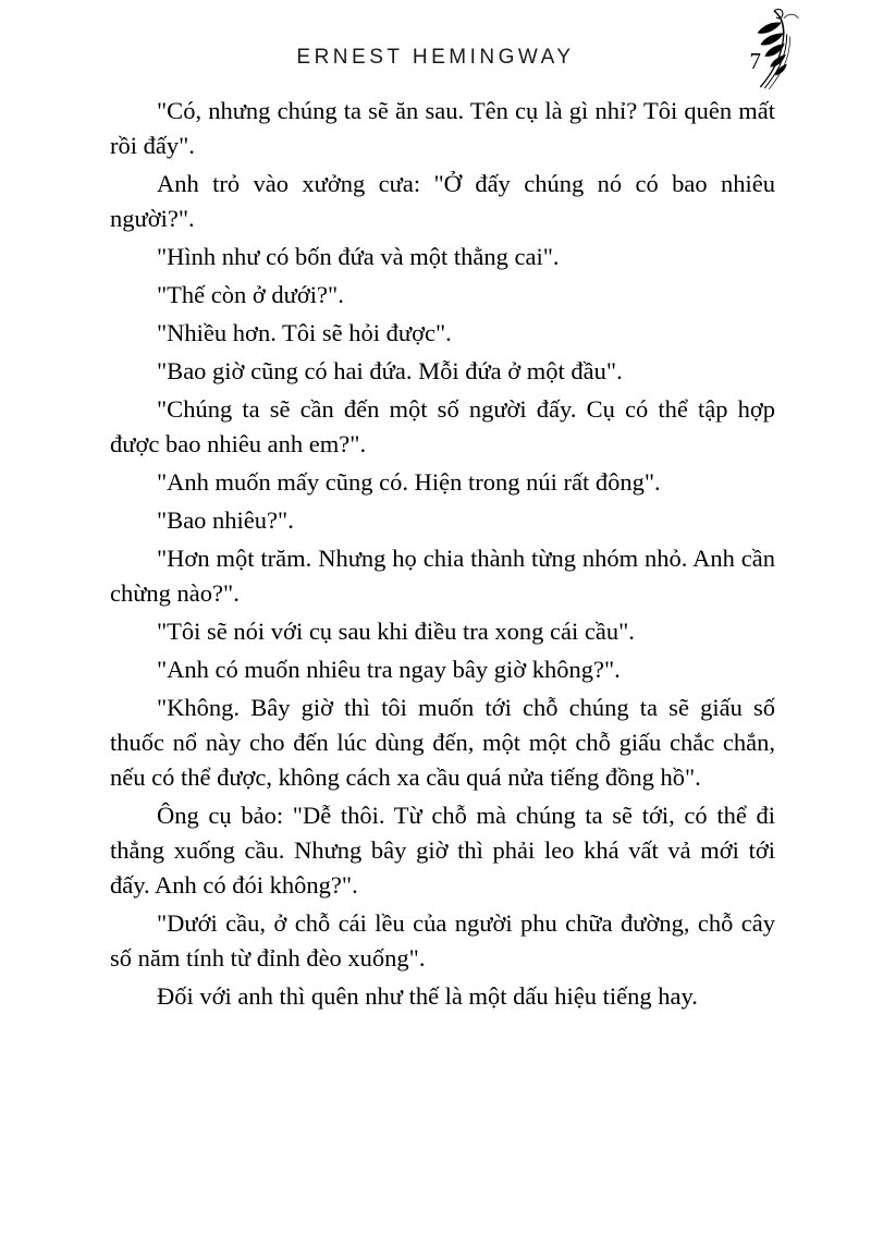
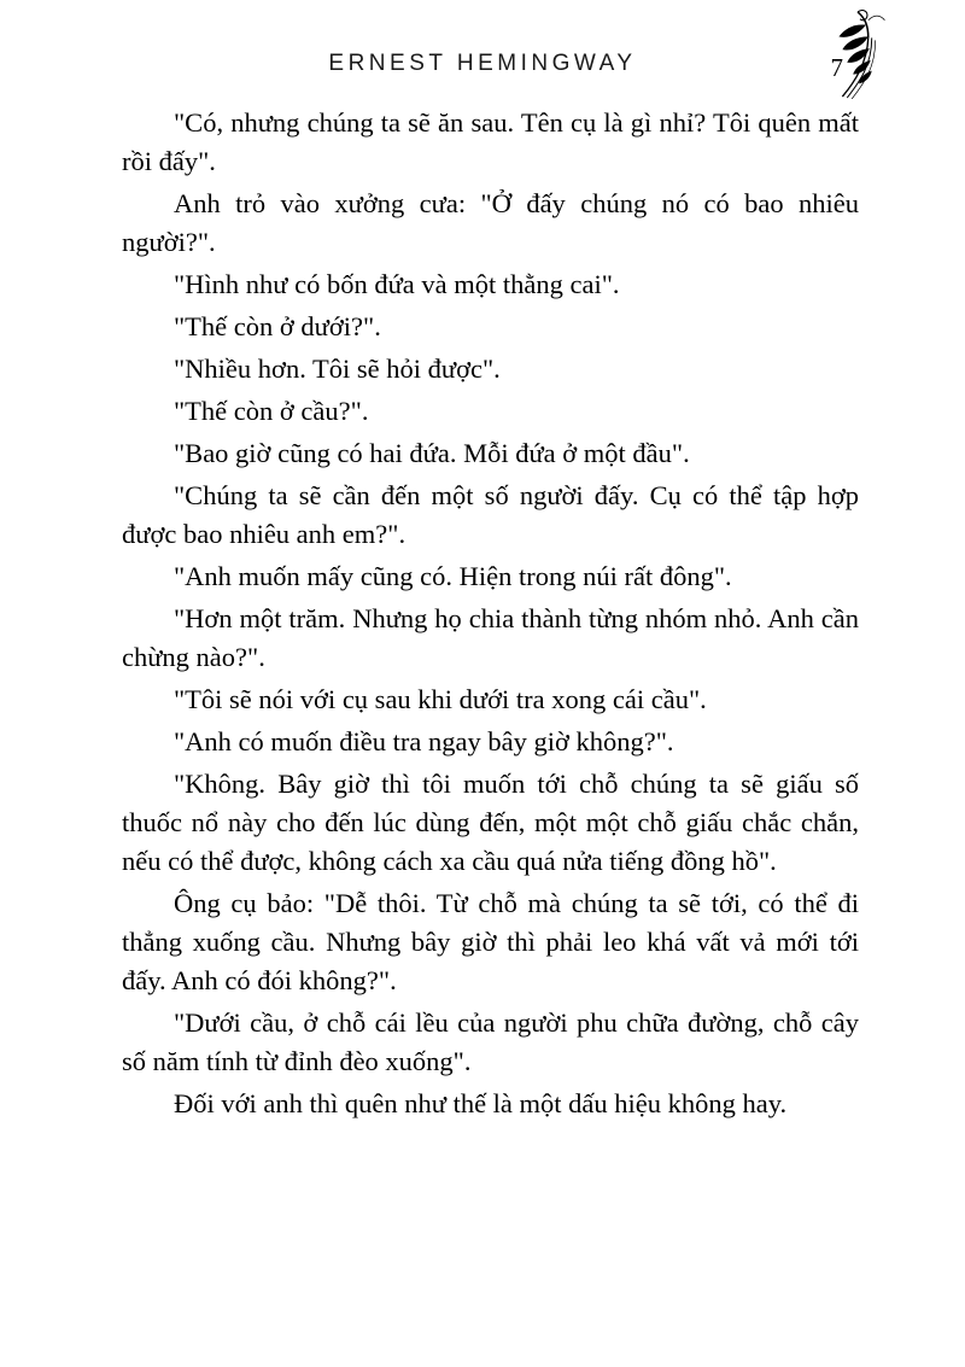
  ERNEST HEMINGWAY
  7
  "Có, nhưng chúng ta sẽ ăn sau. Tên cụ là gì nhỉ? Tôi quên mất rồi đấy".
  Anh trỏ vào xưởng cưa: "Ở đấy chúng nó có bao nhiêu người?".
  "Hình như có bốn đứa và một thằng cai".
  "Thế còn ở dưới?".
  "Nhiều hơn. Tôi sẽ hỏi được".
+ "Thế còn ở cầu?".
  "Bao giờ cũng có hai đứa. Mỗi đứa ở một đầu".
  "Chúng ta sẽ cần đến một số người đấy. Cụ có thể tập hợp được bao nhiêu anh em?".
  "Anh muốn mấy cũng có. Hiện trong núi rất đông".
- "Bao nhiêu?".
  "Hơn một trăm. Nhưng họ chia thành từng nhóm nhỏ. Anh cần chừng nào?".
- "Tôi sẽ nói với cụ sau khi điều tra xong cái cầu".
+ "Tôi sẽ nói với cụ sau khi dưới tra xong cái cầu".
- "Anh có muốn nhiêu tra ngay bây giờ không?".
+ "Anh có muốn điều tra ngay bây giờ không?".
  "Không. Bây giờ thì tôi muốn tới chỗ chúng ta sẽ giấu số thuốc nổ này cho đến lúc dùng đến, một một chỗ giấu chắc chắn, nếu có thể được, không cách xa cầu quá nửa tiếng đồng hồ".
  Ông cụ bảo: "Dễ thôi. Từ chỗ mà chúng ta sẽ tới, có thể đi thẳng xuống cầu. Nhưng bây giờ thì phải leo khá vất vả mới tới đấy. Anh có đói không?".
  "Dưới cầu, ở chỗ cái lều của người phu chữa đường, chỗ cây số năm tính từ đỉnh đèo xuống".
- Đối với anh thì quên như thế là một dấu hiệu tiếng hay.
+ Đối với anh thì quên như thế là một dấu hiệu không hay.
